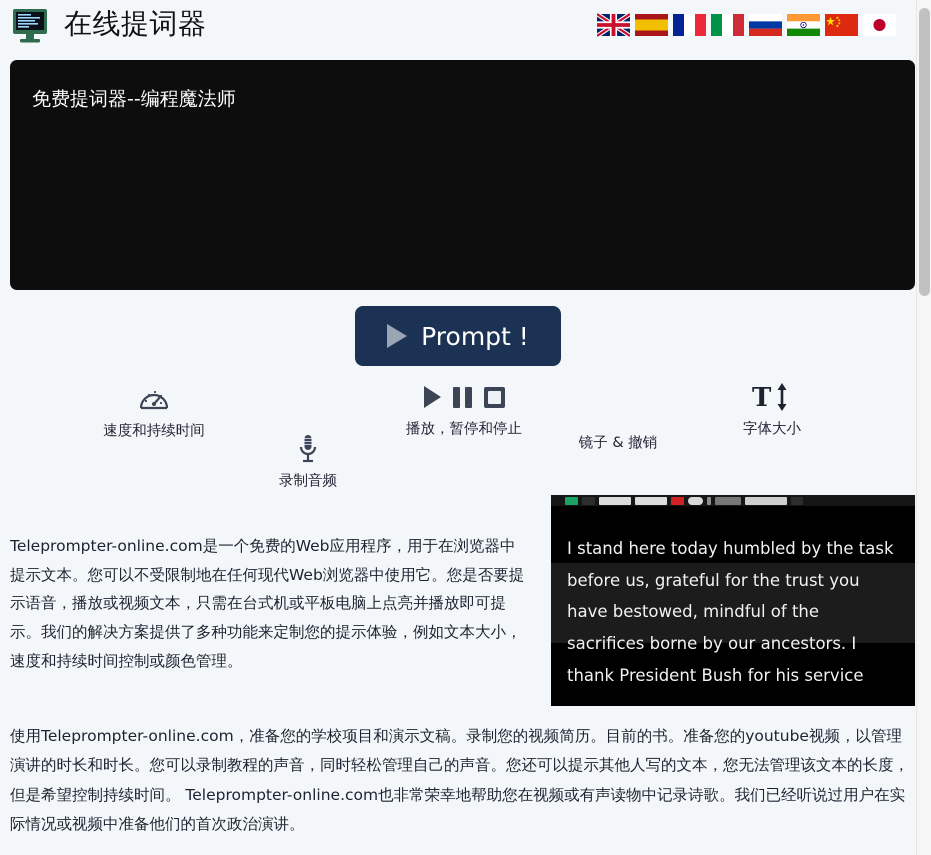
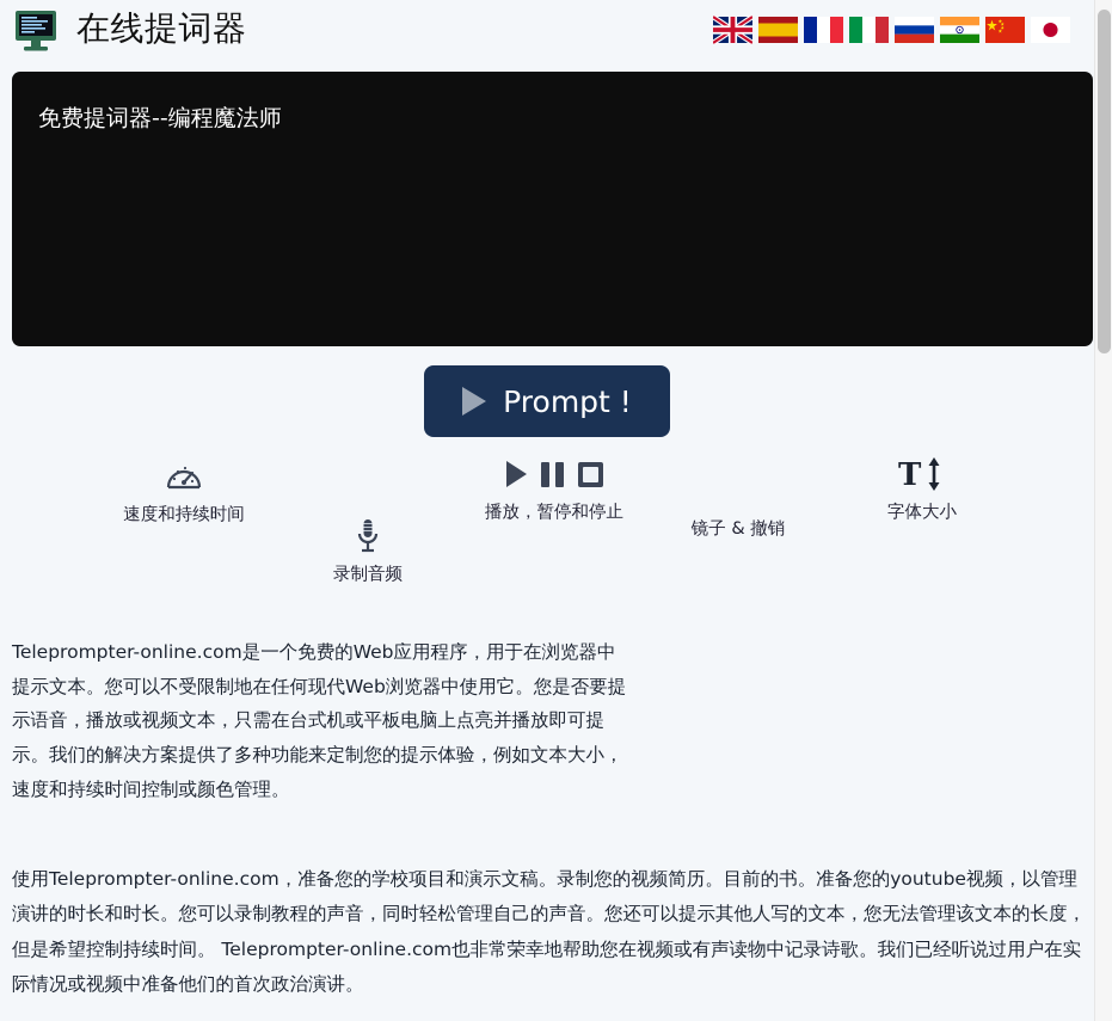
  在线提词器
  免费提词器--编程魔法师
  Prompt !
  速度和持续时间
  播放，暂停和停止
  T
  字体大小
  录制音频
  镜子 & 撤销
  Teleprompter-online.com是一个免费的Web应用程序，用于在浏览器中提示文本。您可以不受限制地在任何现代Web浏览器中使用它。您是否要提示语音，播放或视频文本，只需在台式机或平板电脑上点亮并播放即可提示。我们的解决方案提供了多种功能来定制您的提示体验，例如文本大小，速度和持续时间控制或颜色管理。
- I stand here today humbled by the task before us, grateful for the trust you have bestowed, mindful of the sacrifices borne by our ancestors. I thank President Bush for his service
  使用Teleprompter-online.com，准备您的学校项目和演示文稿。录制您的视频简历。目前的书。准备您的youtube视频，以管理演讲的时长和时长。您可以录制教程的声音，同时轻松管理自己的声音。您还可以提示其他人写的文本，您无法管理该文本的长度，但是希望控制持续时间。 Teleprompter-online.com也非常荣幸地帮助您在视频或有声读物中记录诗歌。我们已经听说过用户在实际情况或视频中准备他们的首次政治演讲。
